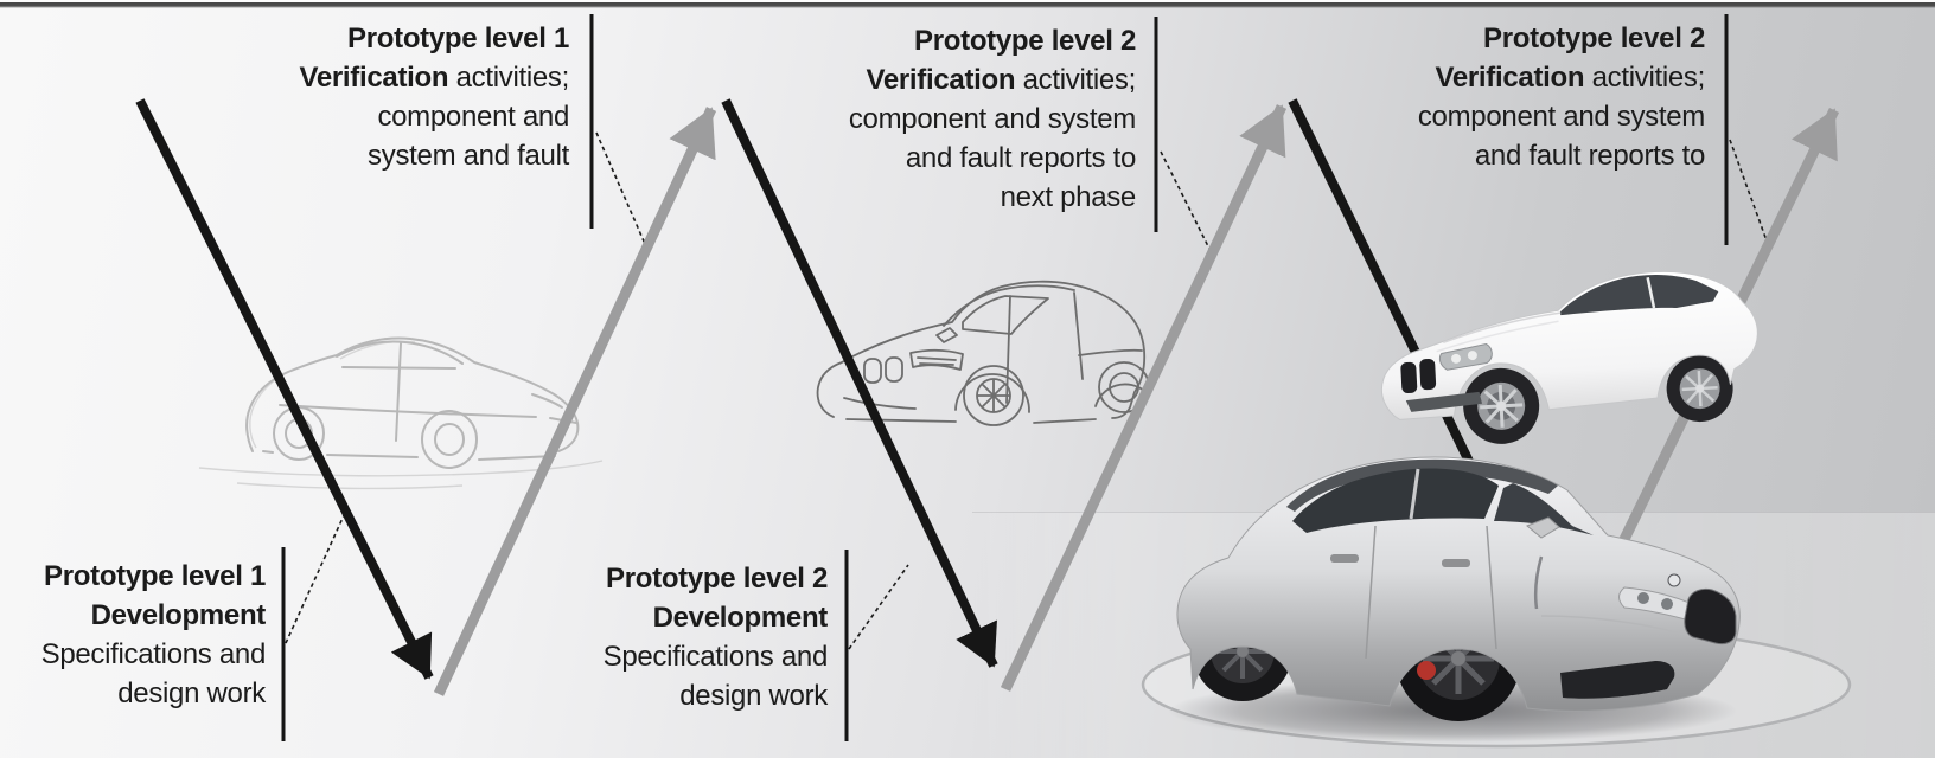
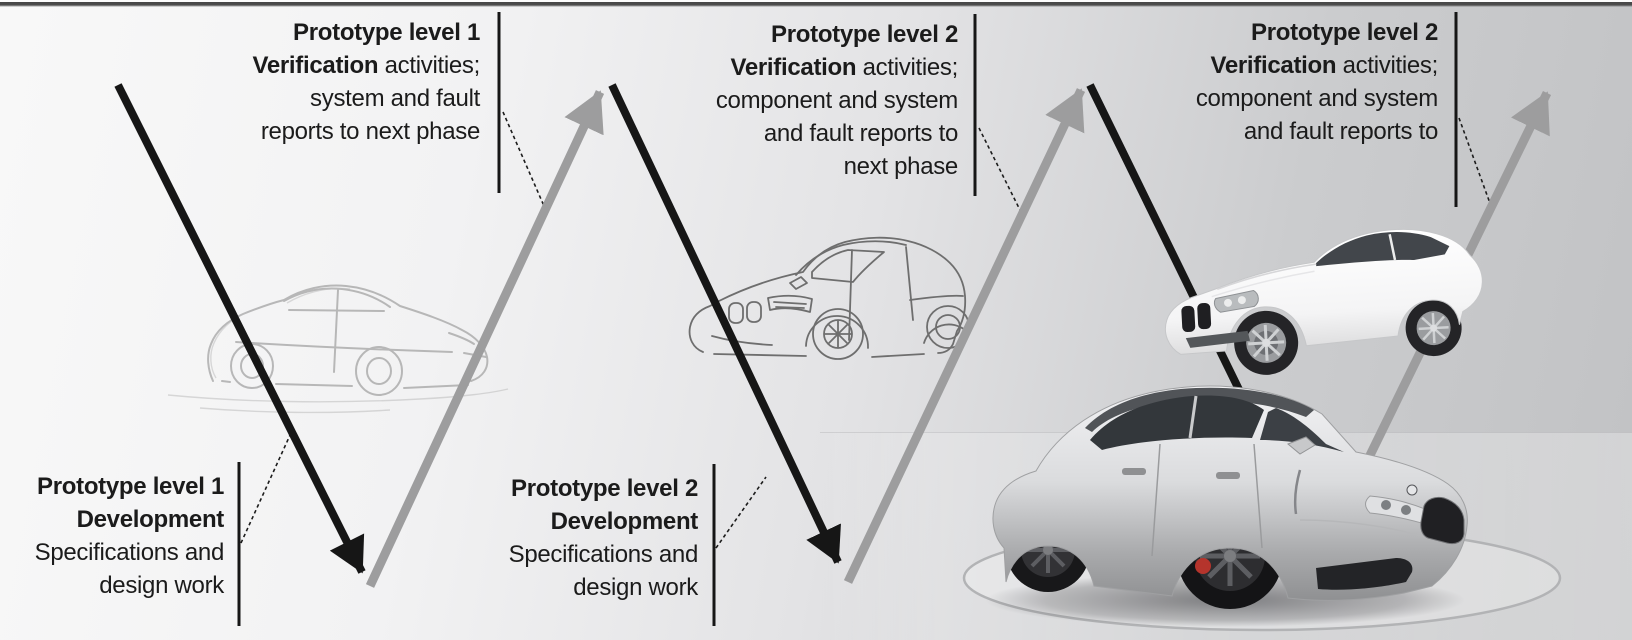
  Prototype level 1
  Verification activities;
- component and
  system and fault
+ reports to next phase
  Prototype level 2
  Verification activities;
  component and system
  and fault reports to
  next phase
  Prototype level 2
  Verification activities;
  component and system
  and fault reports to
  Prototype level 1
  Development
  Specifications and
  design work
  Prototype level 2
  Development
  Specifications and
  design work
